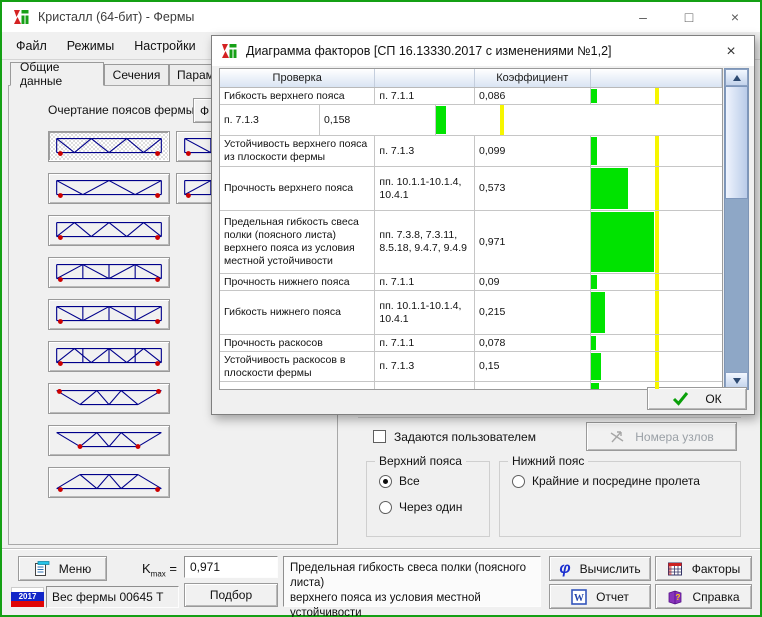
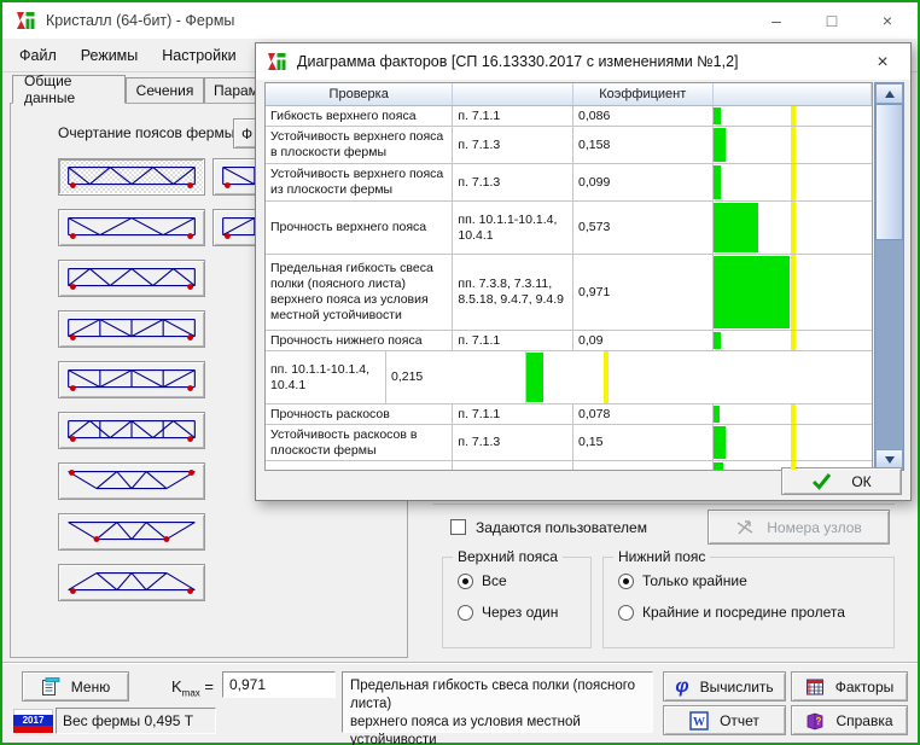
  Кристалл (64-бит) - Фермы
  –
  □
  ×
  Файл
  Режимы
  Настройки
  Очертание поясов фермы
  Ф
  Задаются пользователем
  Номера узлов
  Верхний пояса
  Все
  Через один
  Нижний пояс
+ Только крайние
  Крайние и посредине пролета
  Меню
  2017
- Вес фермы 00645 Т
+ Вес фермы 0,495 Т
  Kmax =
  0,971
- Подбор
  Предельная гибкость свеса полки (поясного листа)
  верхнего пояса из условия местной устойчивости
  φ
  Вычислить
  W
  Отчет
  Факторы
  ?
  Справка
  Диаграмма факторов [СП 16.13330.2017 с изменениями №1,2]
  ×
  Проверка
  Коэффициент
  Гибкость верхнего пояса
  п. 7.1.1
  0,086
+ Устойчивость верхнего пояса в плоскости фермы
  п. 7.1.3
  0,158
  Устойчивость верхнего пояса из плоскости фермы
  п. 7.1.3
  0,099
  Прочность верхнего пояса
  пп. 10.1.1-10.1.4, 10.4.1
  0,573
  Предельная гибкость свеса полки (поясного листа) верхнего пояса из условия местной устойчивости
  пп. 7.3.8, 7.3.11, 8.5.18, 9.4.7, 9.4.9
  0,971
  Прочность нижнего пояса
  п. 7.1.1
  0,09
- Гибкость нижнего пояса
  пп. 10.1.1-10.1.4, 10.4.1
  0,215
  Прочность раскосов
  п. 7.1.1
  0,078
  Устойчивость раскосов в плоскости фермы
  п. 7.1.3
  0,15
  ОК
  Общие данные
  Сечения
